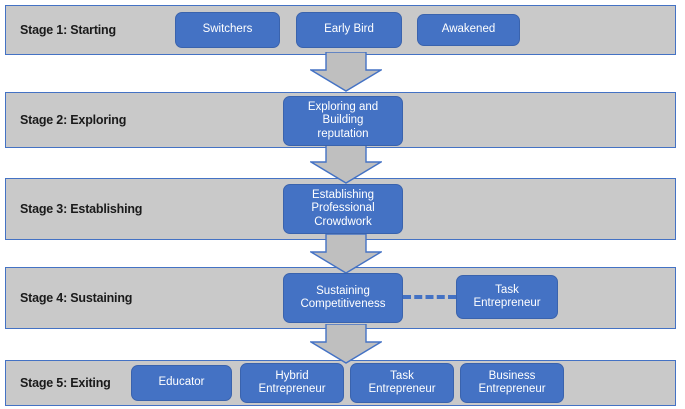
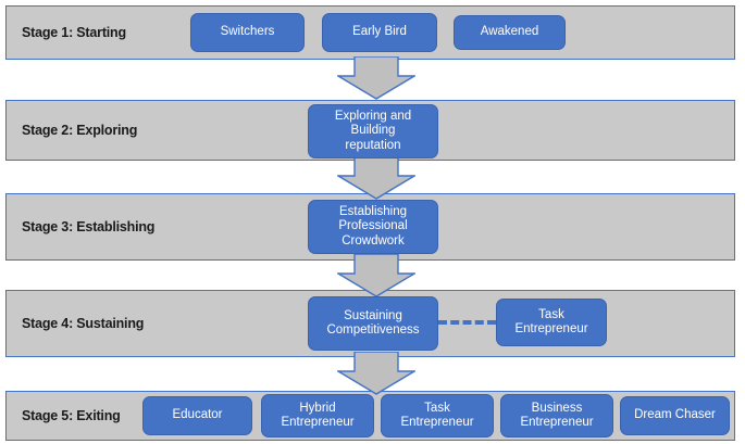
  Stage 1: Starting
  Switchers
  Early Bird
  Awakened
  Stage 2: Exploring
  Exploring and
  Building
  reputation
  Stage 3: Establishing
  Establishing
  Professional
  Crowdwork
  Stage 4: Sustaining
  Sustaining
  Competitiveness
  Task
  Entrepreneur
  Stage 5: Exiting
  Educator
  Hybrid
  Entrepreneur
  Task
  Entrepreneur
  Business
  Entrepreneur
+ Dream Chaser
